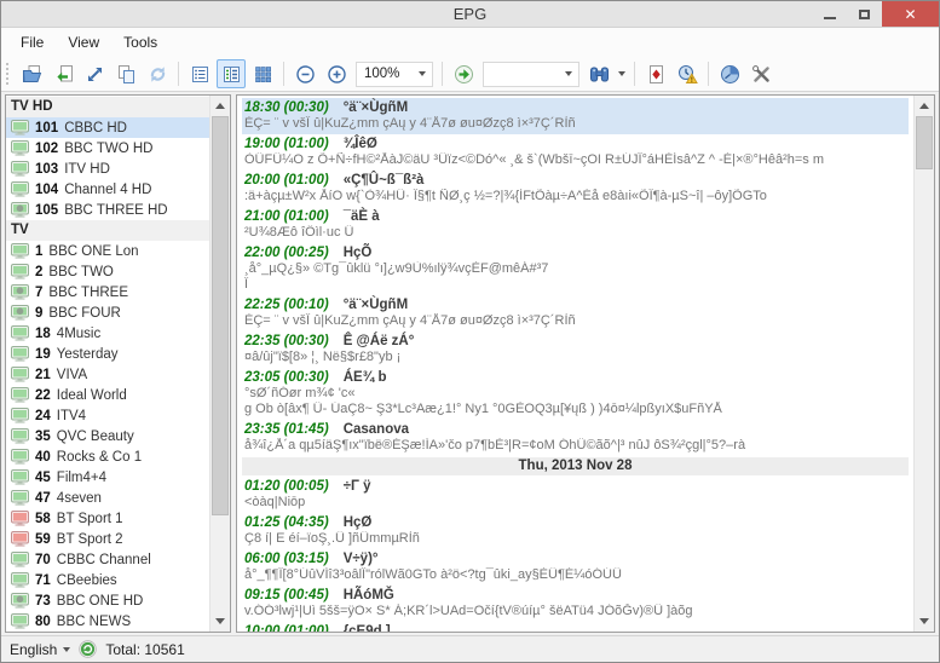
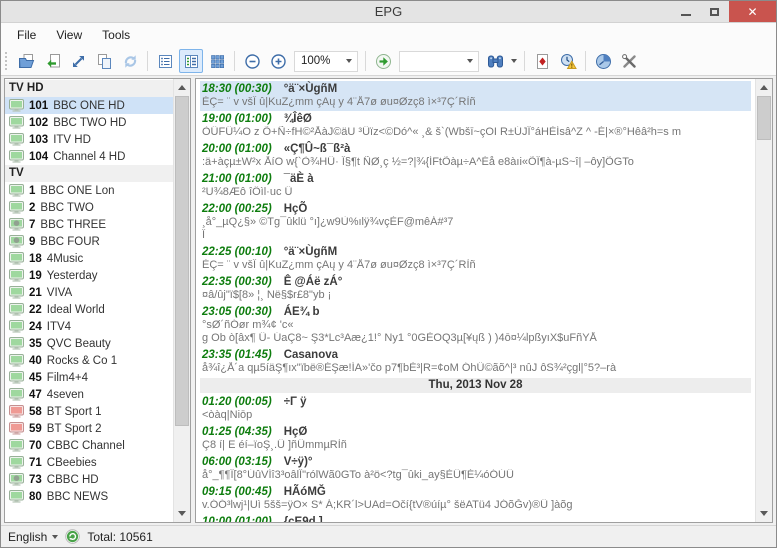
  EPG
  ✕
  File
  View
  Tools
  100%
  TV HD
  101
- CBBC HD
+ BBC ONE HD
  102
  BBC TWO HD
  103
  ITV HD
  104
  Channel 4 HD
- 105
- BBC THREE HD
  TV
  1
  BBC ONE Lon
  2
  BBC TWO
  7
  BBC THREE
  9
  BBC FOUR
  18
  4Music
  19
  Yesterday
  21
  VIVA
  22
  Ideal World
  24
  ITV4
  35
  QVC Beauty
  40
  Rocks & Co 1
  45
  Film4+4
  47
  4seven
  58
  BT Sport 1
  59
  BT Sport 2
  70
  CBBC Channel
  71
  CBeebies
  73
- BBC ONE HD
+ CBBC HD
  80
  BBC NEWS
  18:30 (00:30)
  °ä¨×ÙgñM
  ÈÇ= ¨ v všÎ û|KuZ¿mm çAų y 4¨Å7ø øu¤Øzç8 ì×³7Ç´RÌñ
  19:00 (01:00)
  ¾ÎêØ
  ÒÛFÛ¼O z Õ+Ñ÷fH©²ÅàJ©äU ³Ûïz<©Dó^« ¸& š`(Wbšī~çOI R±ÚJÎ°áHÈÍsâ^Z ^ -É|×®°Hêâ²h=s m
  20:00 (01:00)
  «Ç¶Û~ß¯ß²à
  :ä+àçµ±W²x ÅíO w{`Ò¾HÛ· Î§¶t ÑØ¸ç ½=?|¾{ÍFtÕàµ÷A^Éå e8àıi«ÕÎ¶à-µS~î| –ôy]ÕGTo
  21:00 (01:00)
  ¯äÈ à
  ²U¾8Æô îÔìl·uc Û
  22:00 (00:25)
  HçÕ
  ¸å°_µQ¿§» ©Tg¯ûklü °ı]¿w9Ù%ılÿ¾vçÈF@mêÁ#³7
  Î
  22:25 (00:10)
  °ä¨×ÙgñM
  ÈÇ= ¨ v všÎ û|KuZ¿mm çAų y 4¨Å7ø øu¤Øzç8 ì×³7Ç´RÌñ
  22:35 (00:30)
  Ê @Áë zÁ°
  ¤â/ûj"ï$[8» ¦¸ Në§$r£8"yb ¡
  23:05 (00:30)
  ÁE¾ b
  °sØ´ñÓør m¾¢ 'c«
  g Ob ò[âx¶ Û- ÚaÇ8~ Ş3*Lc³Aæ¿1!° Ny1 °0GÈOQ3µ[¥ųß ) )4ō¤¼ĺpßyıX$uFñYÅ
  23:35 (01:45)
  Casanova
  å¾î¿Å´a qµ5íäŞ¶ıx"ïbë®ÉŞæ!ÍA»'čo p7¶bÈ³|R=¢oM ÓhÜ©ãõ^|³ nûJ ôS¾²çgl|°5?–rà
  Thu, 2013 Nov 28
  01:20 (00:05)
  ÷Γ ÿ
  <òàq|Niōp
  01:25 (04:35)
  HçØ
  Ç8 í| E éí–ïoŞ¸.Û ]ñÛmmµRÌñ
  06:00 (03:15)
  V÷ÿ)°
  å°_¶¶Î[8°ÚûVÍî3³oâlÎ"rólWã0GTo à²ö<?tg¯ûki_ay§ÈÛ¶É¼óÓÚÛ
  09:15 (00:45)
  HÃóMĞ
  v.ÓÓ³ĺwj¹|Uì 5šš=ÿO× S* Á;KR´l>UAd=Očí{tV®úíµ° šëATü4 JÓõĞv)®Û ]àõg
  English
  Total: 10561
